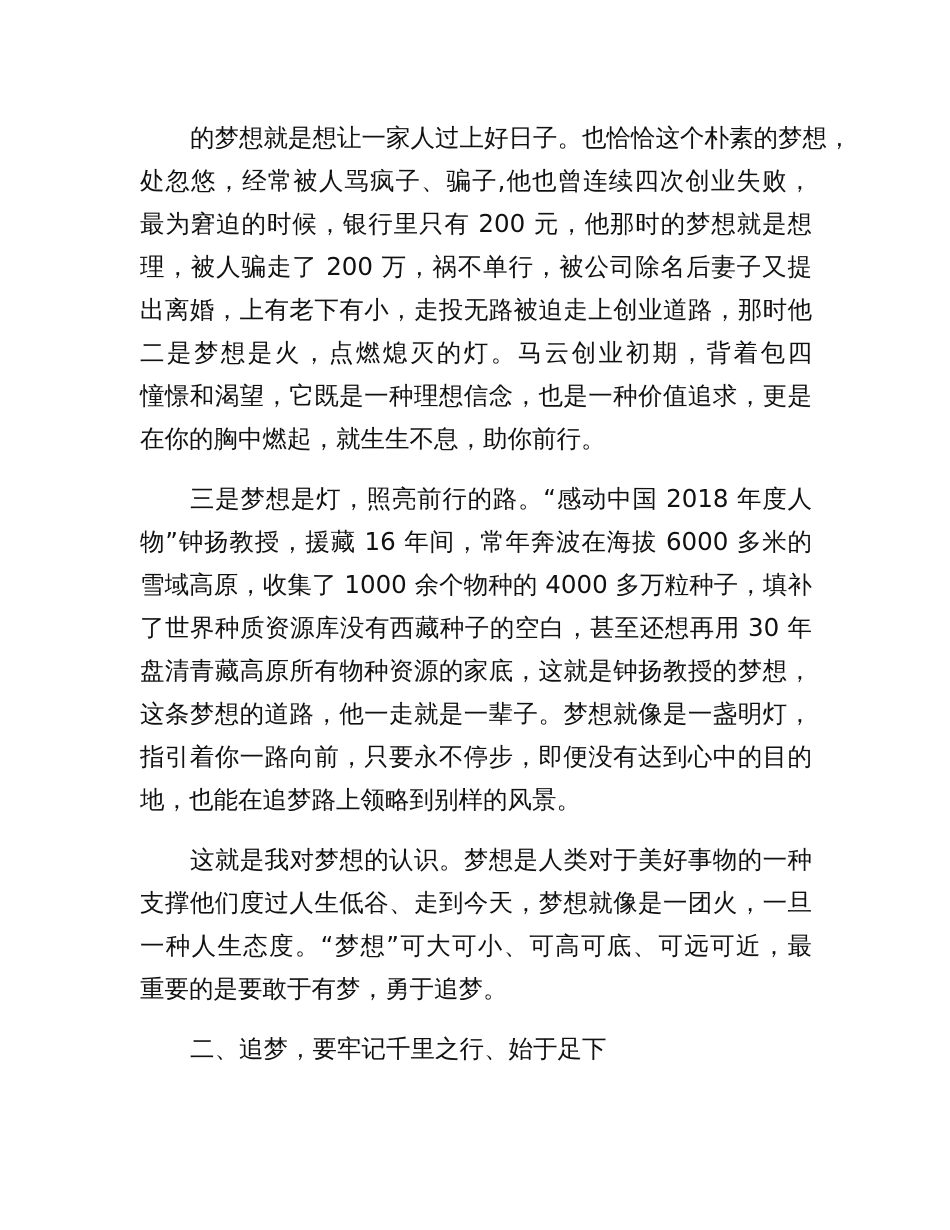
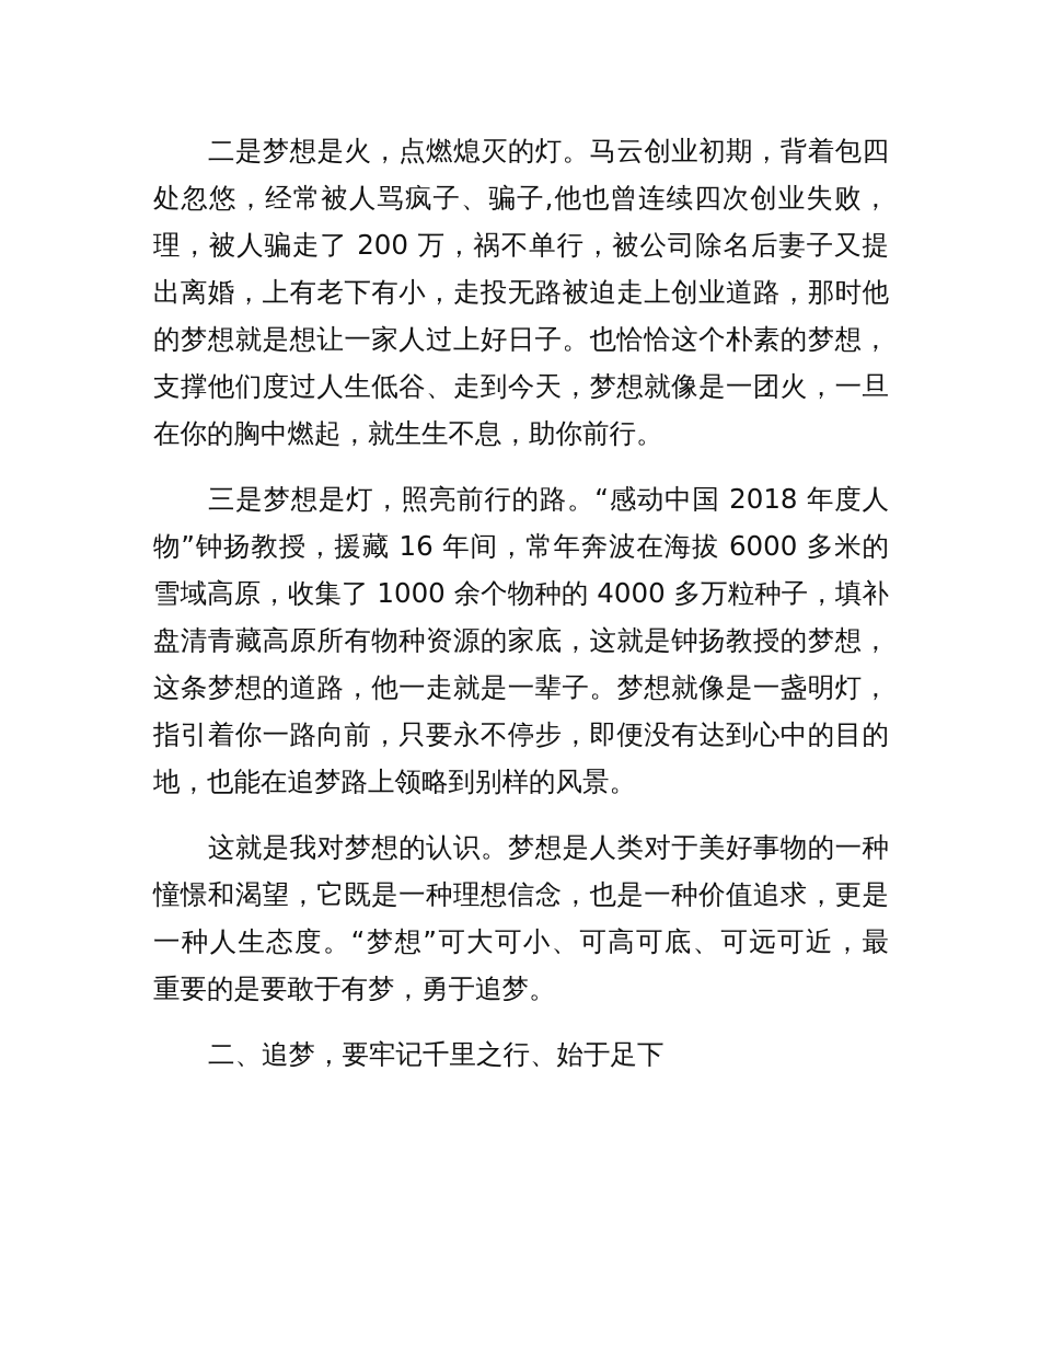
- 的梦想就是想让一家人过上好日子。也恰恰这个朴素的梦想，
+ 二是梦想是火，点燃熄灭的灯。马云创业初期，背着包四
  处忽悠，经常被人骂疯子、骗子,他也曾连续四次创业失败，
- 最为窘迫的时候，银行里只有 200 元，他那时的梦想就是想
  理，被人骗走了 200 万，祸不单行，被公司除名后妻子又提
  出离婚，上有老下有小，走投无路被迫走上创业道路，那时他
- 二是梦想是火，点燃熄灭的灯。马云创业初期，背着包四
+ 的梦想就是想让一家人过上好日子。也恰恰这个朴素的梦想，
- 憧憬和渴望，它既是一种理想信念，也是一种价值追求，更是
+ 支撑他们度过人生低谷、走到今天，梦想就像是一团火，一旦
  在你的胸中燃起，就生生不息，助你前行。
  三是梦想是灯，照亮前行的路。“感动中国 2018 年度人
  物”钟扬教授，援藏 16 年间，常年奔波在海拔 6000 多米的
  雪域高原，收集了 1000 余个物种的 4000 多万粒种子，填补
- 了世界种质资源库没有西藏种子的空白，甚至还想再用 30 年
  盘清青藏高原所有物种资源的家底，这就是钟扬教授的梦想，
  这条梦想的道路，他一走就是一辈子。梦想就像是一盏明灯，
  指引着你一路向前，只要永不停步，即便没有达到心中的目的
  地，也能在追梦路上领略到别样的风景。
  这就是我对梦想的认识。梦想是人类对于美好事物的一种
- 支撑他们度过人生低谷、走到今天，梦想就像是一团火，一旦
+ 憧憬和渴望，它既是一种理想信念，也是一种价值追求，更是
  一种人生态度。“梦想”可大可小、可高可底、可远可近，最
  重要的是要敢于有梦，勇于追梦。
  二、追梦，要牢记千里之行、始于足下
